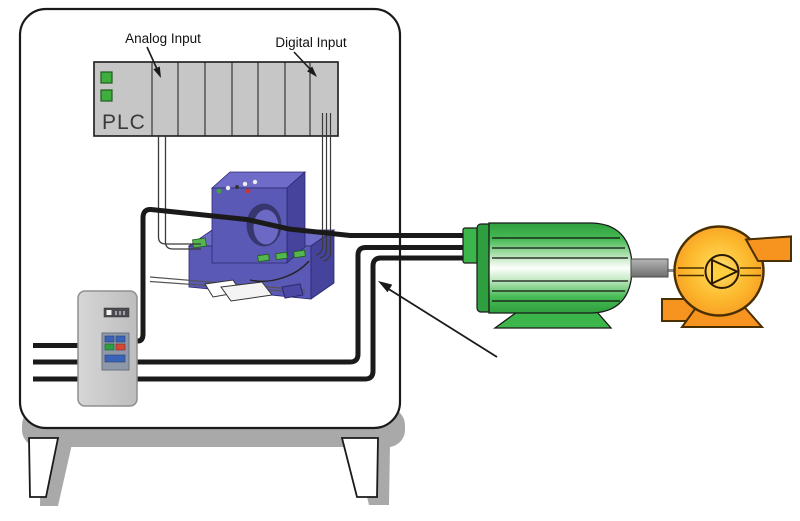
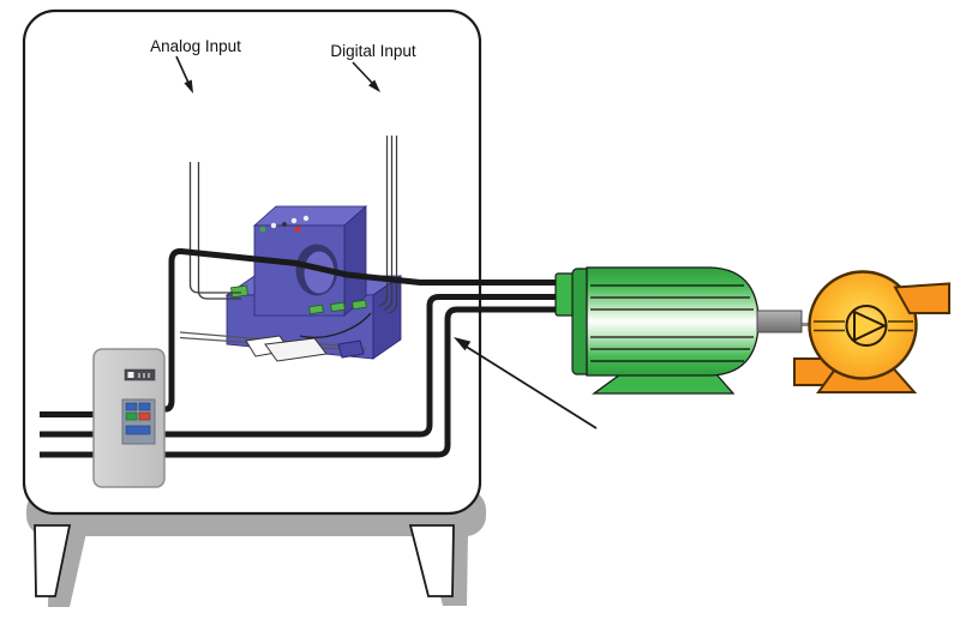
- PLC
  Analog Input
  Digital Input
